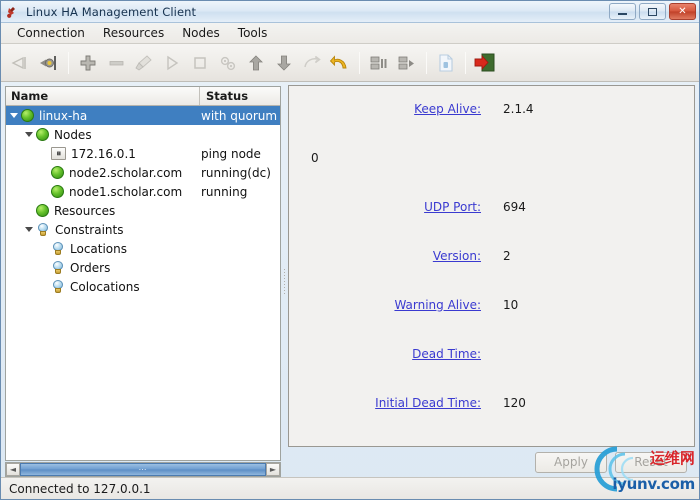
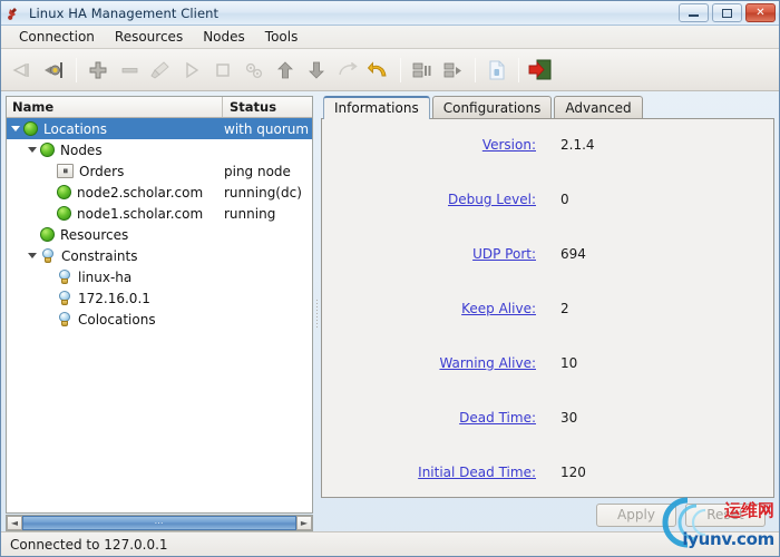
  Linux HA Management Client
  ✕
  Connection
  Resources
  Nodes
  Tools
  Name
  Status
- linux-ha
+ Locations
  with quorum
  Nodes
- 172.16.0.1
+ Orders
  ping node
  node2.scholar.com
  running(dc)
  node1.scholar.com
  running
  Resources
  Constraints
- Locations
+ linux-ha
- Orders
+ 172.16.0.1
  Colocations
  ◄
  ⋯
  ►
+ Informations
+ Configurations
+ Advanced
- Keep Alive:
+ Version:
  2.1.4
+ Debug Level:
  0
  UDP Port:
  694
- Version:
+ Keep Alive:
  2
  Warning Alive:
  10
  Dead Time:
+ 30
  Initial Dead Time:
  120
  Apply
  Reset
  Connected to 127.0.0.1
  运维网
  iyunv.com
